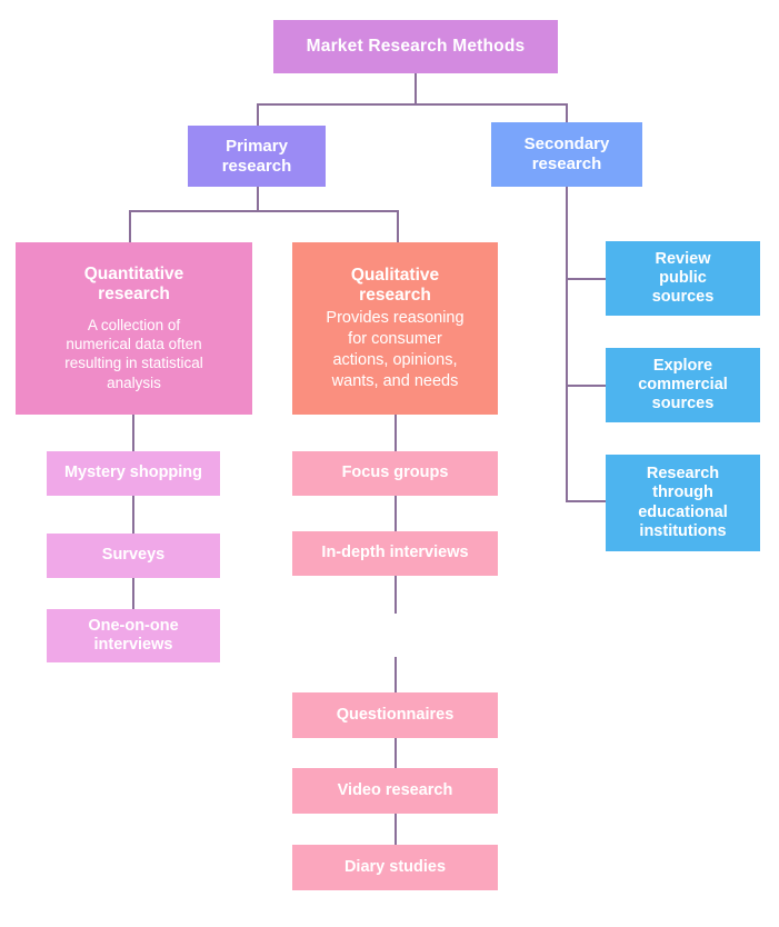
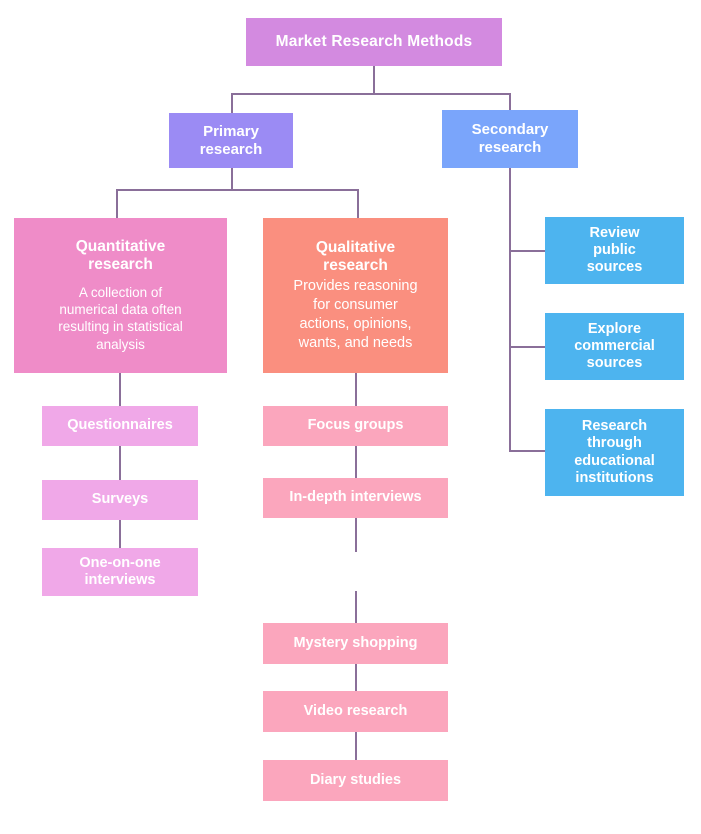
  Market Research Methods
  Primary
  research
  Secondary
  research
  Quantitative
  research
  A collection of
  numerical data often
  resulting in statistical
  analysis
  Qualitative
  research
  Provides reasoning
  for consumer
  actions, opinions,
  wants, and needs
- Mystery shopping
+ Questionnaires
  Surveys
  One-on-one
  interviews
  Focus groups
  In-depth interviews
- Questionnaires
+ Mystery shopping
  Video research
  Diary studies
  Review
  public
  sources
  Explore
  commercial
  sources
  Research
  through
  educational
  institutions
